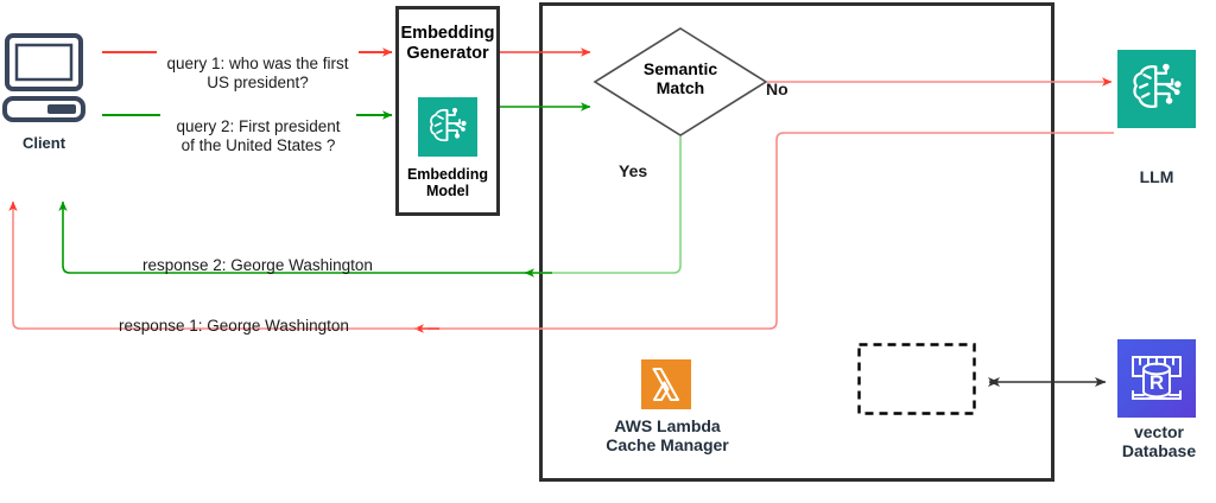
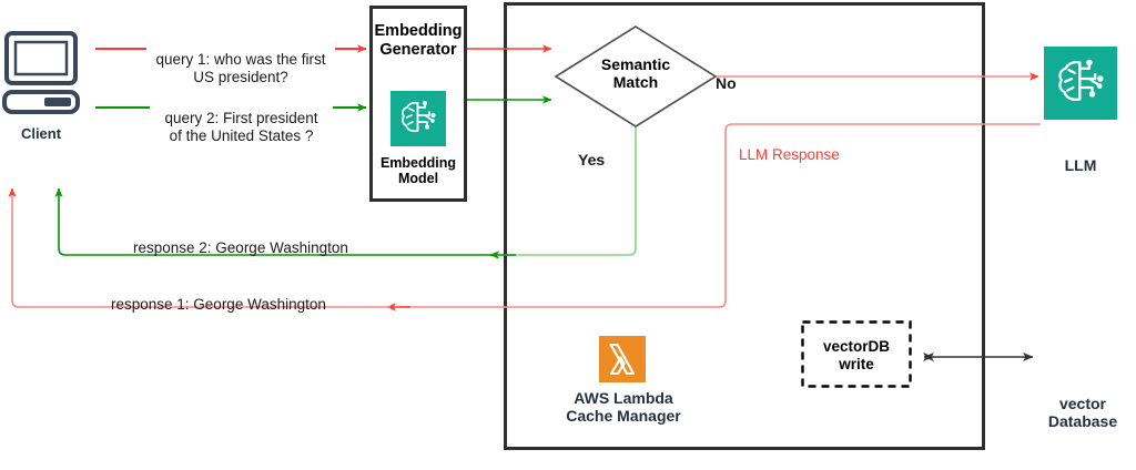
  Client
  Embedding
  Generator
  Embedding
  Model
  Semantic
  Match
  No
  Yes
+ LLM Response
  query 1: who was the first
  US president?
  query 2: First president
  of the United States ?
  response 2: George Washington
  response 1: George Washington
+ vectorDB
+ write
  LLM
  AWS Lambda
  Cache Manager
- R
  vector
  Database
